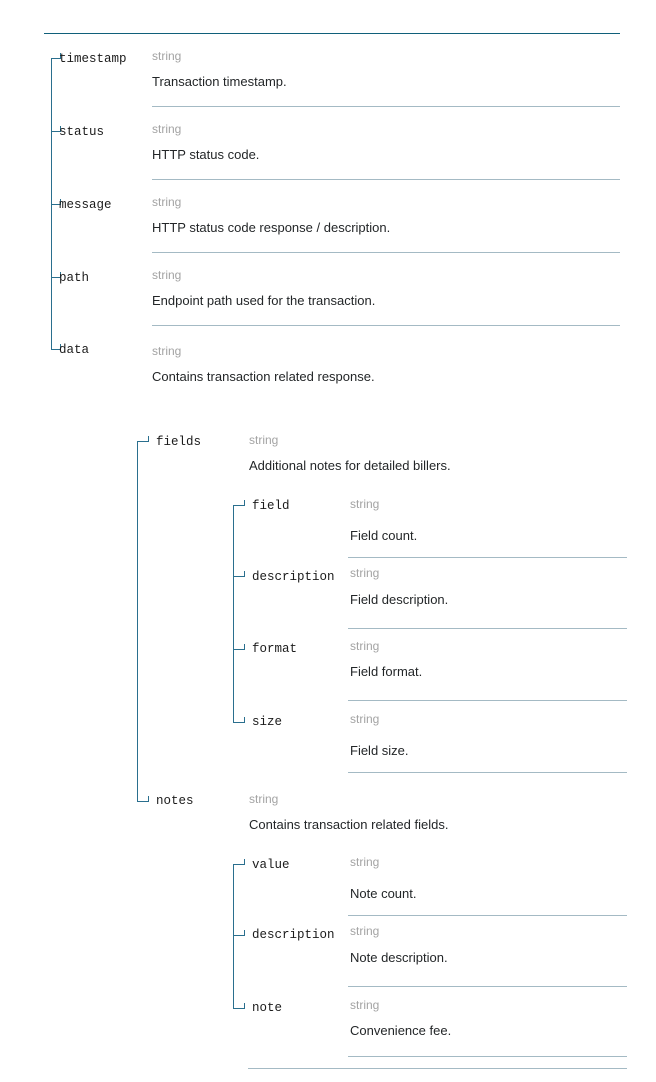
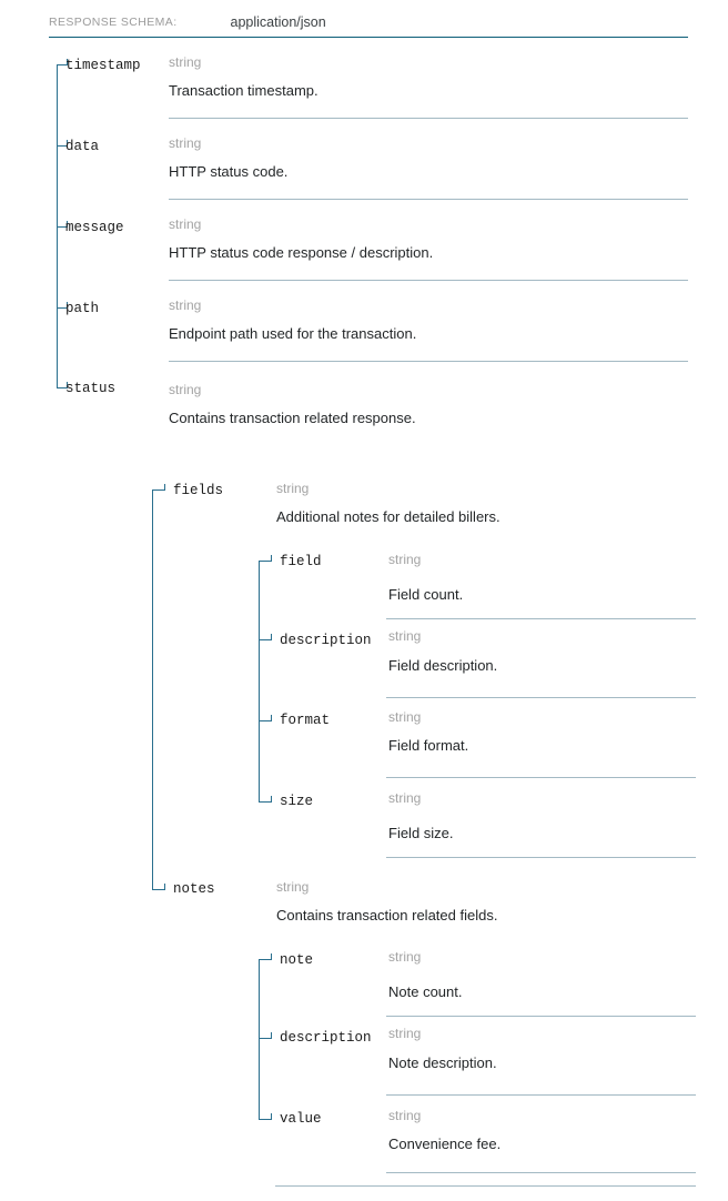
+ RESPONSE SCHEMA:
+ application/json
  timestamp
  string
  Transaction timestamp.
- status
+ data
  string
  HTTP status code.
  message
  string
  HTTP status code response / description.
  path
  string
  Endpoint path used for the transaction.
- data
+ status
  string
  Contains transaction related response.
  fields
  string
  Additional notes for detailed billers.
  notes
  string
  Contains transaction related fields.
  field
  string
  Field count.
  description
  string
  Field description.
  format
  string
  Field format.
  size
  string
  Field size.
- value
+ note
  string
  Note count.
  description
  string
  Note description.
- note
+ value
  string
  Convenience fee.
